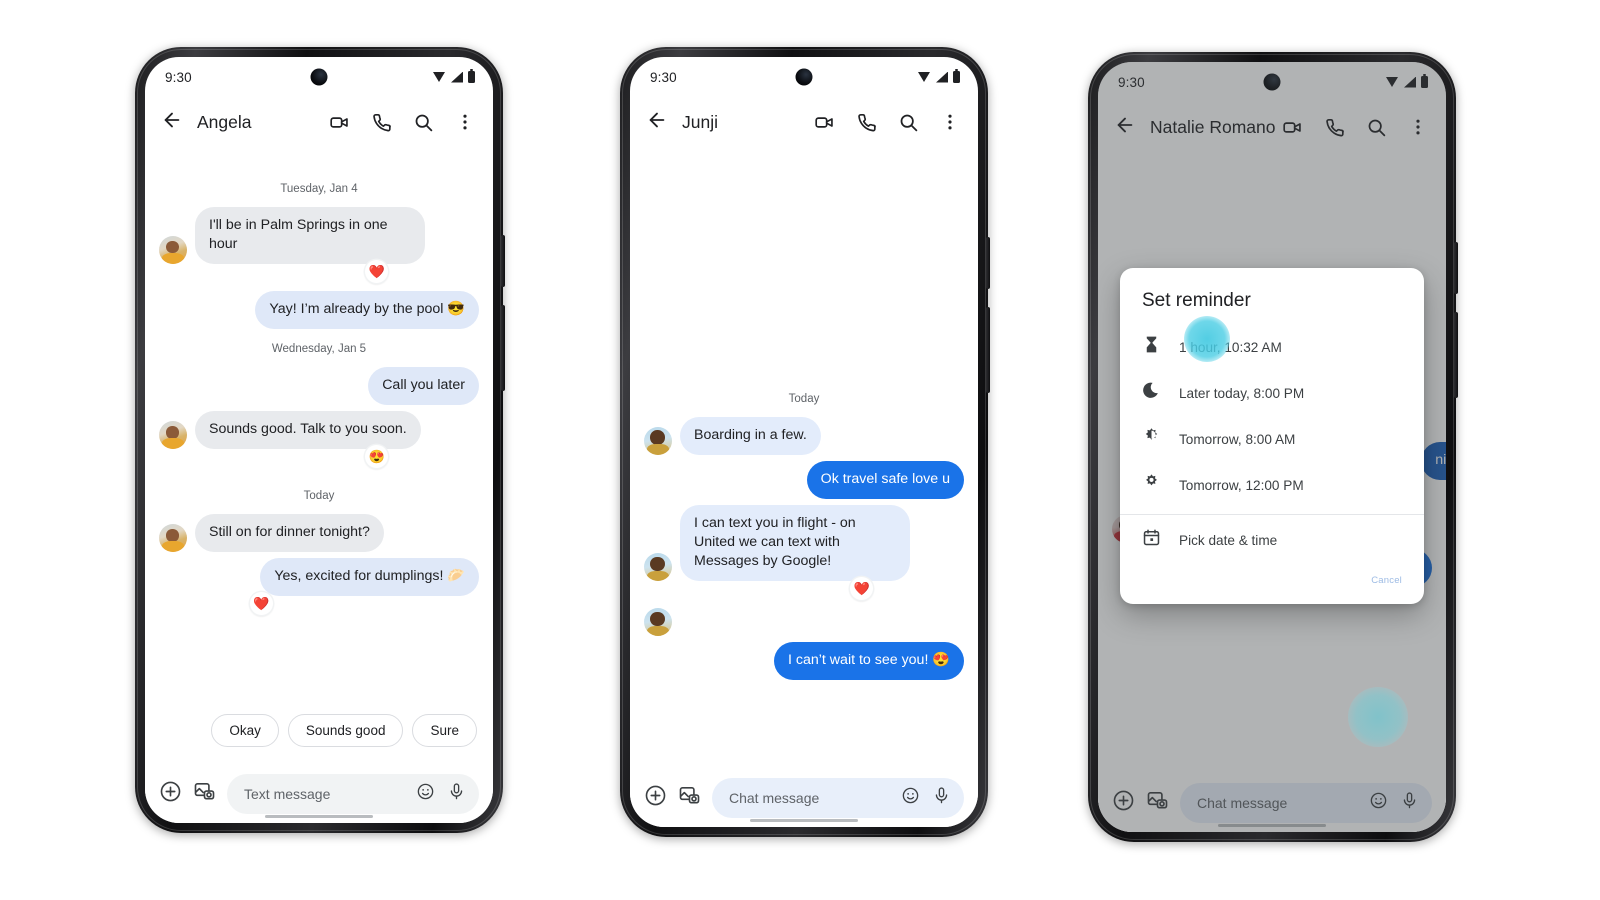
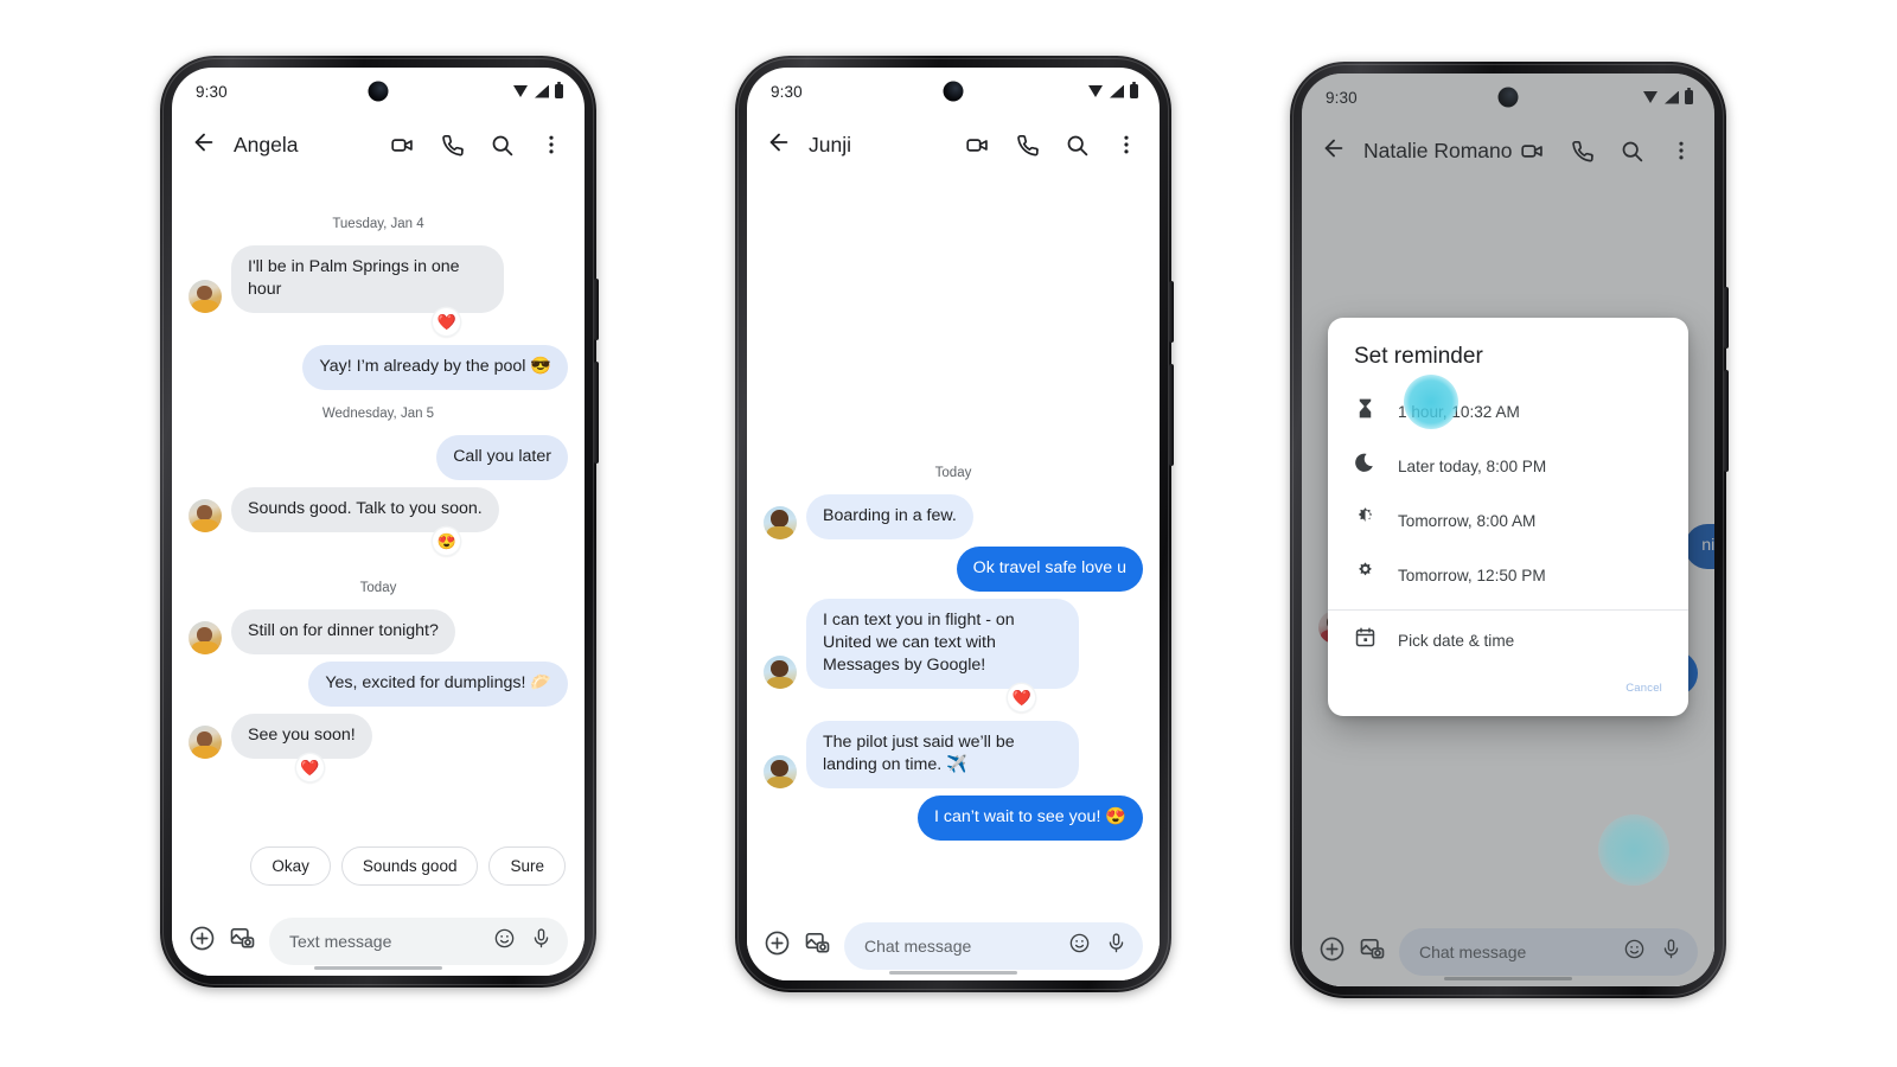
  9:30
  Angela
  Tuesday, Jan 4
  I'll be in Palm Springs in one hour
  ❤️
  Yay! I’m already by the pool 😎
  Wednesday, Jan 5
  Call you later
  Sounds good. Talk to you soon.
  😍
  Today
  Still on for dinner tonight?
  Yes, excited for dumplings! 🥟
+ See you soon!
  ❤️
  Okay
  Sounds good
  Sure
  Text message
  9:30
  Junji
  Today
  Boarding in a few.
  Ok travel safe love u
  I can text you in flight - on United we can text with Messages by Google!
  ❤️
+ The pilot just said we’ll be landing on time. ✈️
  I can’t wait to see you! 😍
  Chat message
  9:30
  Natalie Romano
  Chat message
  Set reminder
  Later today, 8:00 PM
  Tomorrow, 8:00 AM
- Tomorrow, 12:00 PM
+ Tomorrow, 12:50 PM
  Pick date & time
  Cancel
